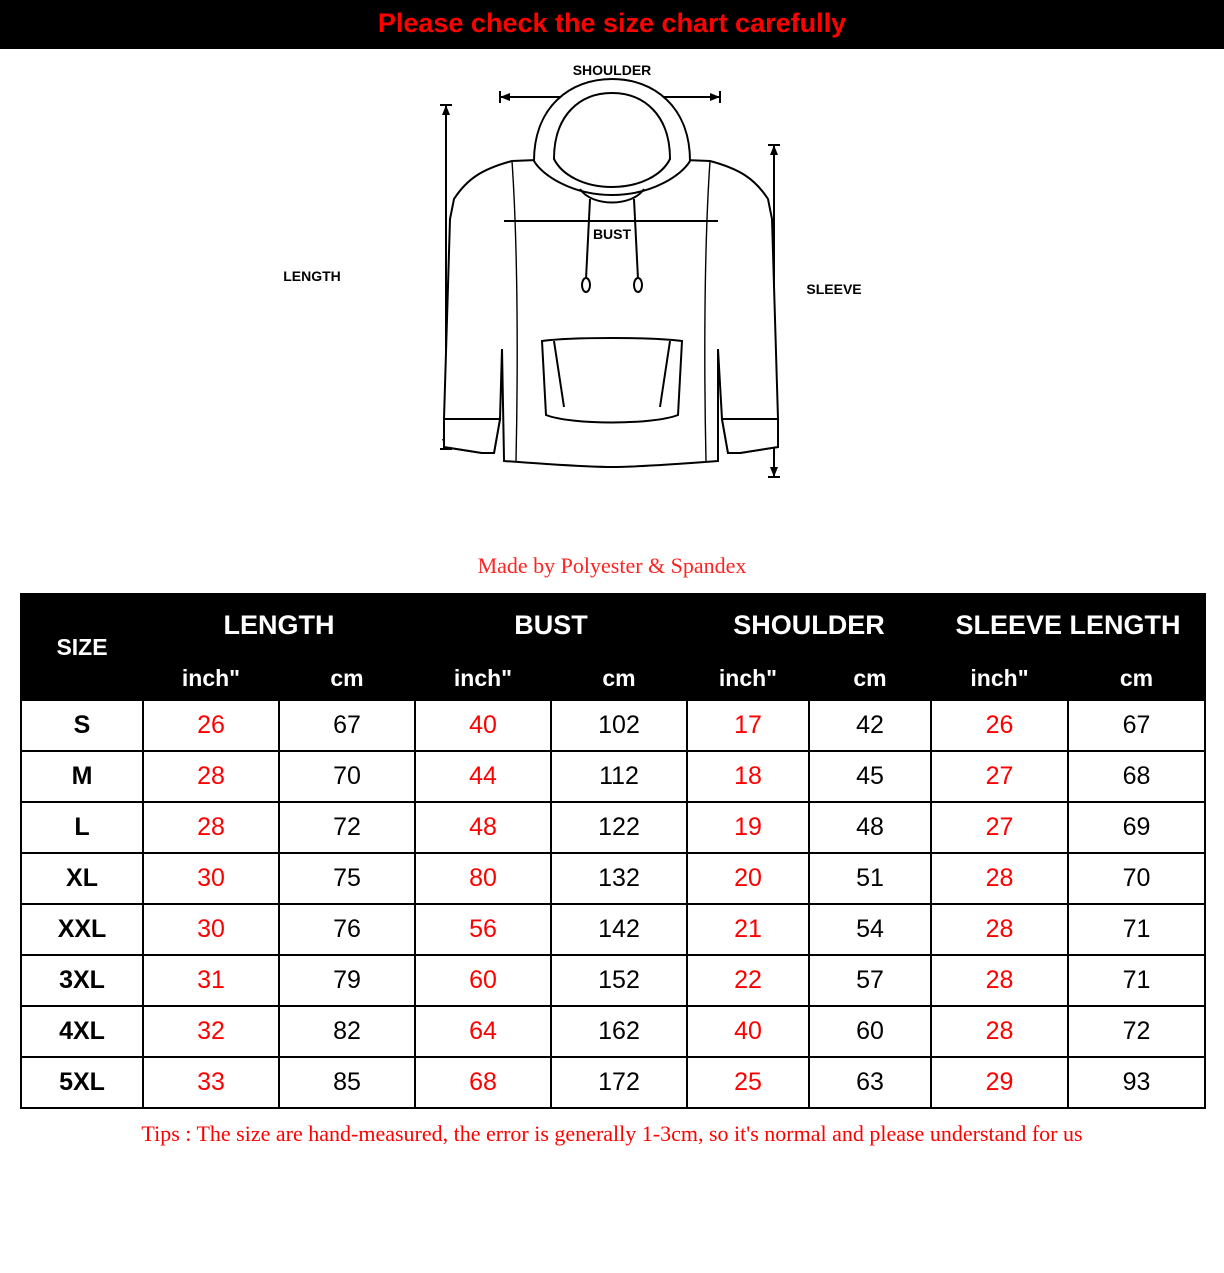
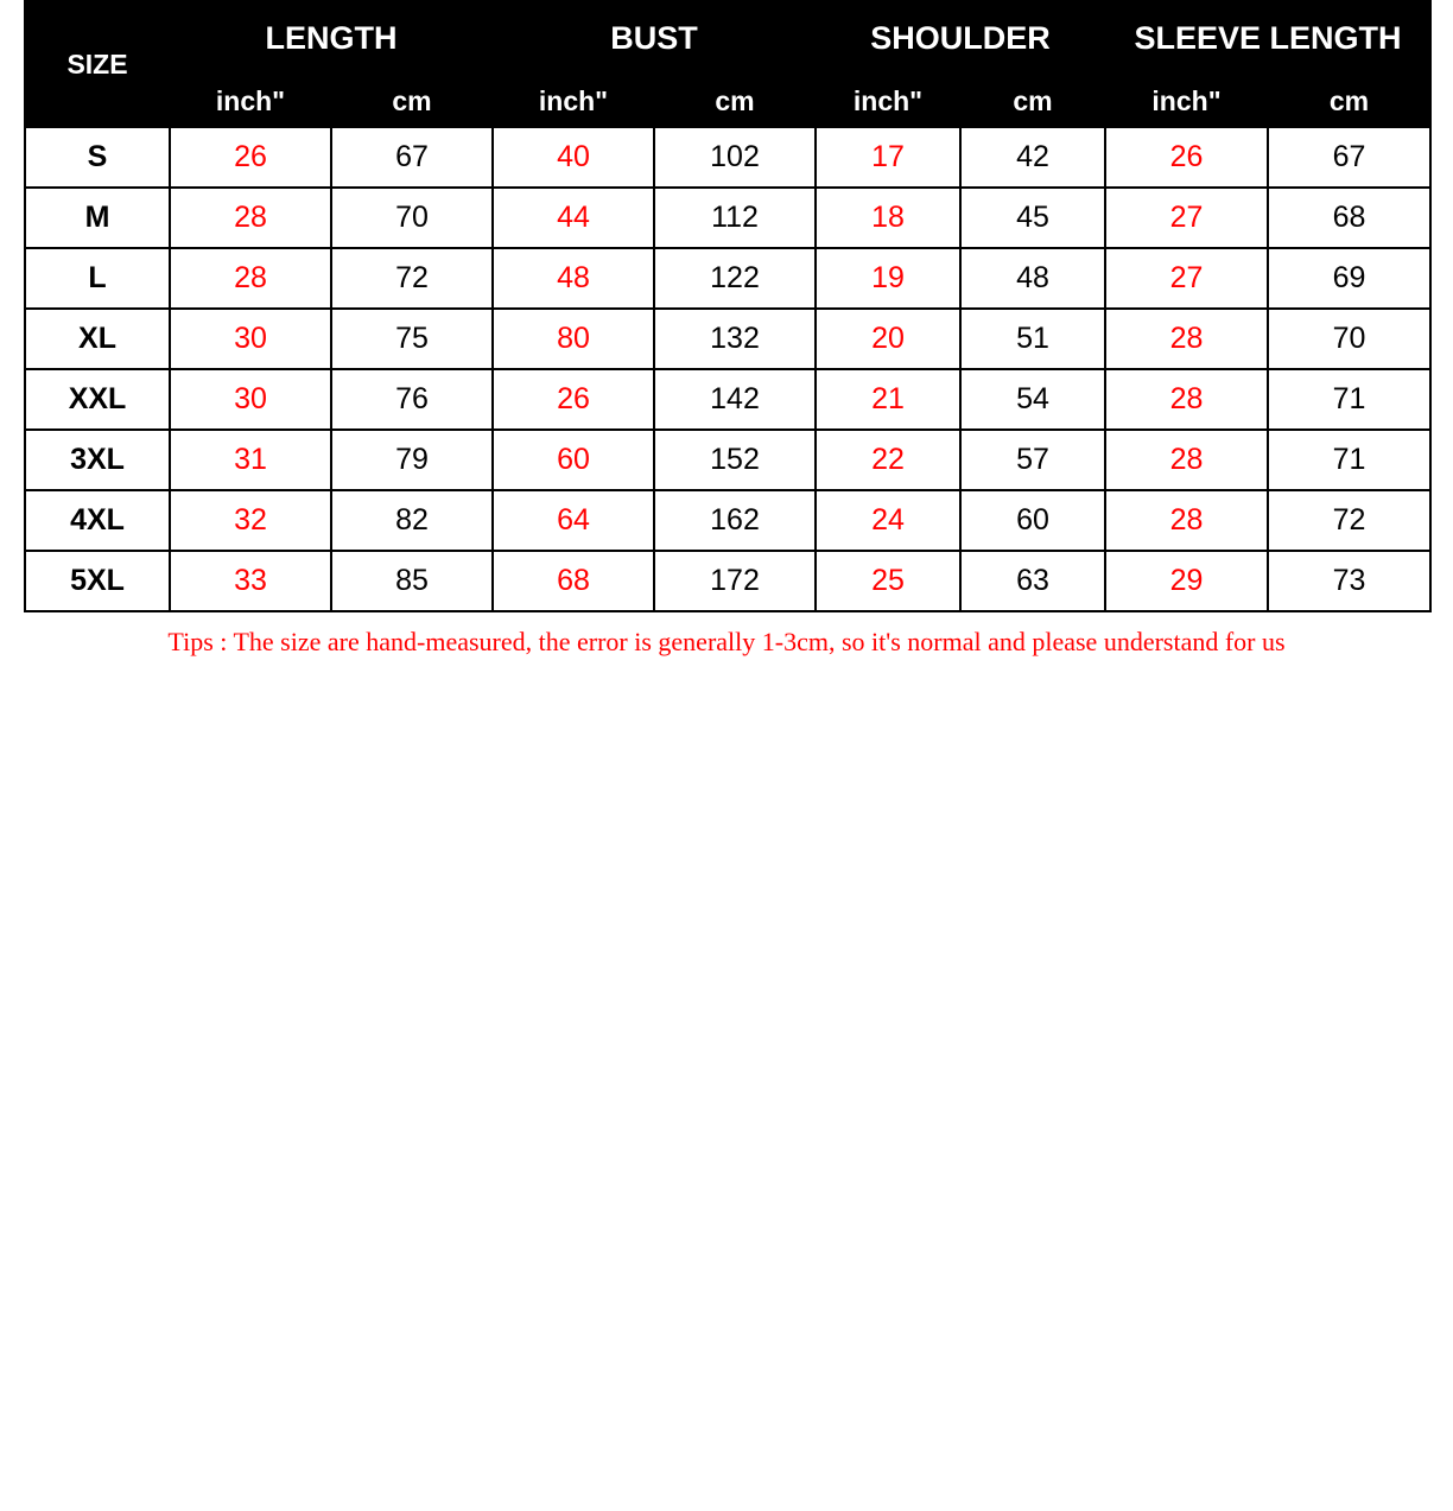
- Please check the size chart carefully
- SHOULDER
- LENGTH
- SLEEVE
- BUST
- Made by Polyester & Spandex
  SIZE	LENGTH	BUST	SHOULDER	SLEEVE LENGTH
  inch"	cm	inch"	cm	inch"	cm	inch"	cm
  S	26	67	40	102	17	42	26	67
  M	28	70	44	112	18	45	27	68
  L	28	72	48	122	19	48	27	69
  XL	30	75	80	132	20	51	28	70
- XXL	30	76	56	142	21	54	28	71
+ XXL	30	76	26	142	21	54	28	71
  3XL	31	79	60	152	22	57	28	71
- 4XL	32	82	64	162	40	60	28	72
+ 4XL	32	82	64	162	24	60	28	72
- 5XL	33	85	68	172	25	63	29	93
+ 5XL	33	85	68	172	25	63	29	73
  Tips : The size are hand-measured, the error is generally 1-3cm, so it's normal and please understand for us
